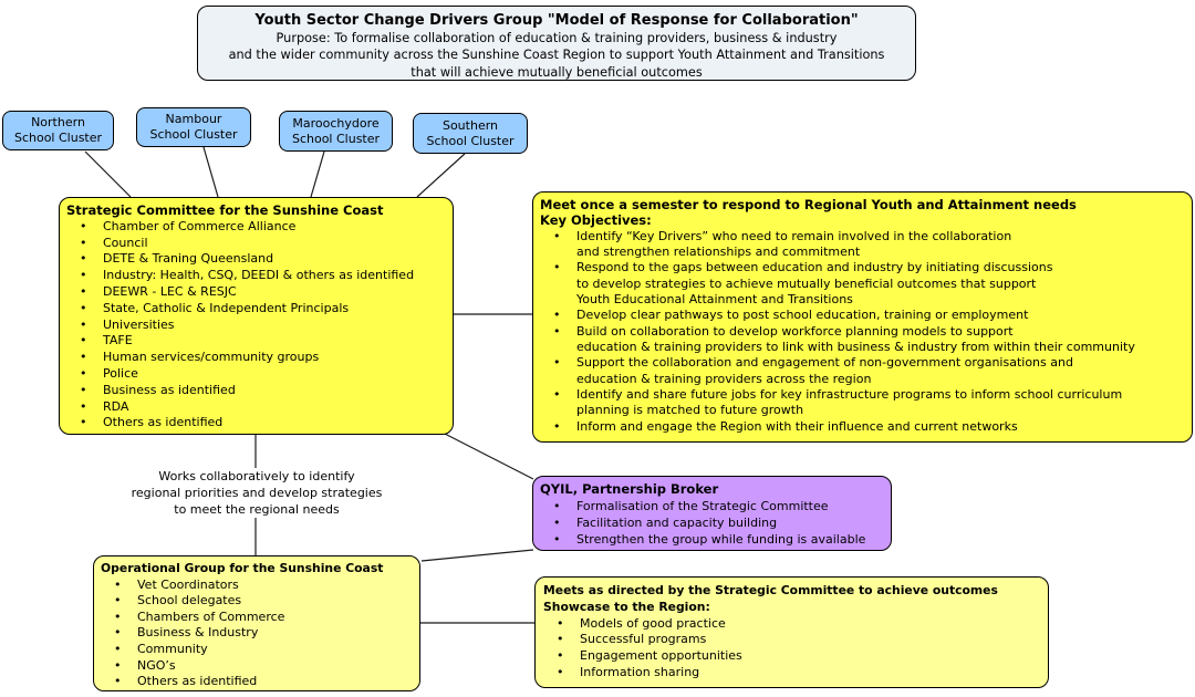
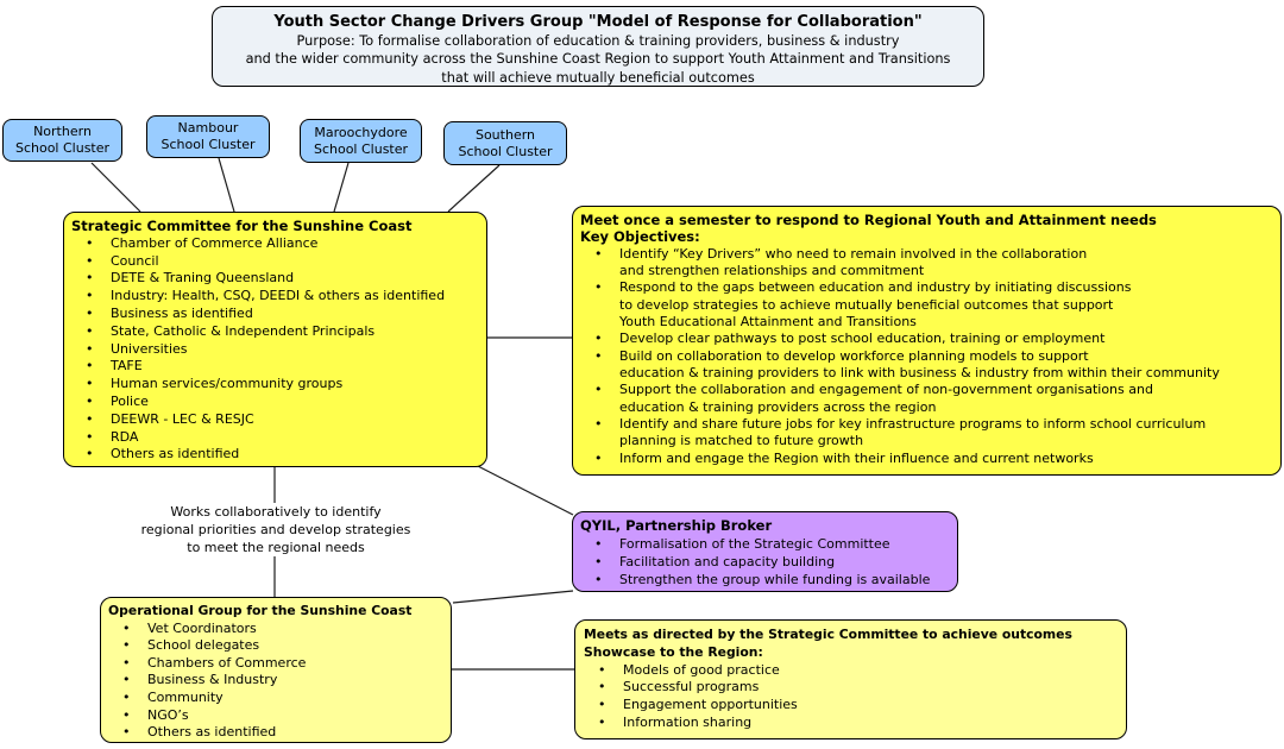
  Youth Sector Change Drivers Group "Model of Response for Collaboration"
  Purpose: To formalise collaboration of education & training providers, business & industry
  and the wider community across the Sunshine Coast Region to support Youth Attainment and Transitions
  that will achieve mutually beneficial outcomes
  Northern
  School Cluster
  Nambour
  School Cluster
  Maroochydore
  School Cluster
  Southern
  School Cluster
  Strategic Committee for the Sunshine Coast
  Chamber of Commerce Alliance
  Council
  DETE & Traning Queensland
  Industry: Health, CSQ, DEEDI & others as identified
- DEEWR - LEC & RESJC
+ Business as identified
  State, Catholic & Independent Principals
  Universities
  TAFE
  Human services/community groups
  Police
- Business as identified
+ DEEWR - LEC & RESJC
  RDA
  Others as identified
  Meet once a semester to respond to Regional Youth and Attainment needs
  Key Objectives:
  Identify “Key Drivers” who need to remain involved in the collaboration
  and strengthen relationships and commitment
  Respond to the gaps between education and industry by initiating discussions
  to develop strategies to achieve mutually beneficial outcomes that support
  Youth Educational Attainment and Transitions
  Develop clear pathways to post school education, training or employment
  Build on collaboration to develop workforce planning models to support
  education & training providers to link with business & industry from within their community
  Support the collaboration and engagement of non-government organisations and
  education & training providers across the region
  Identify and share future jobs for key infrastructure programs to inform school curriculum
  planning is matched to future growth
  Inform and engage the Region with their influence and current networks
  Works collaboratively to identify
  regional priorities and develop strategies
  to meet the regional needs
  QYIL, Partnership Broker
  Formalisation of the Strategic Committee
  Facilitation and capacity building
  Strengthen the group while funding is available
  Operational Group for the Sunshine Coast
  Vet Coordinators
  School delegates
  Chambers of Commerce
  Business & Industry
  Community
  NGO’s
  Others as identified
  Meets as directed by the Strategic Committee to achieve outcomes
  Showcase to the Region:
  Models of good practice
  Successful programs
  Engagement opportunities
  Information sharing
